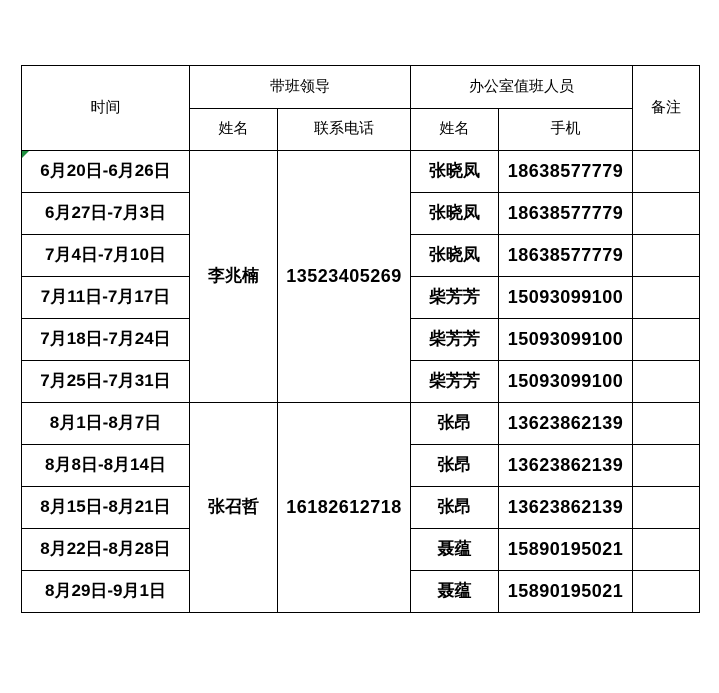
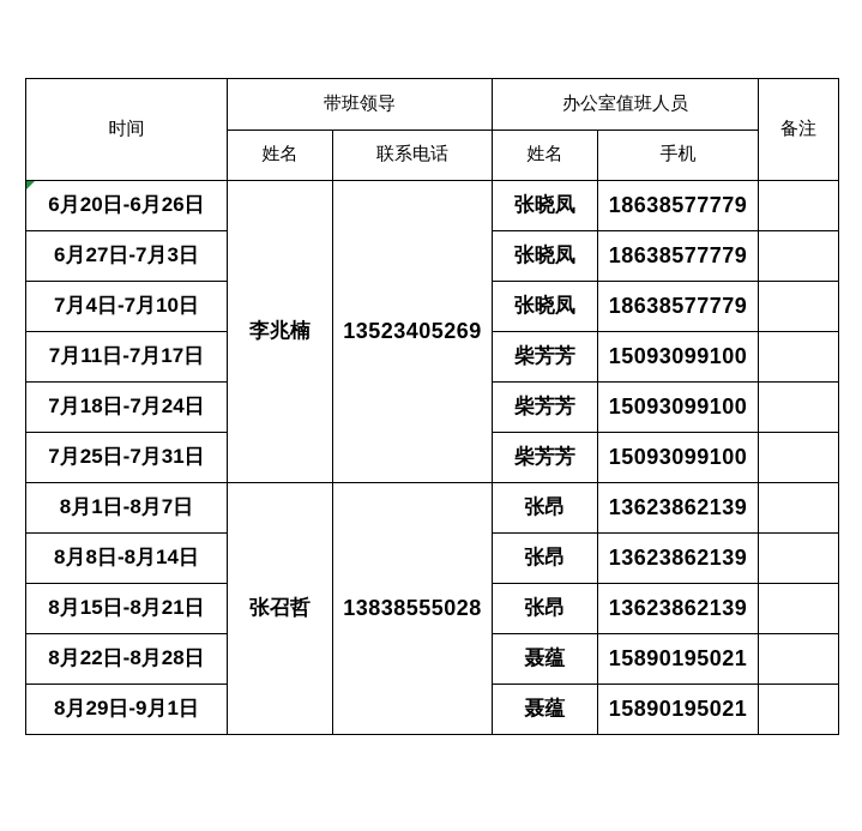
  时间	带班领导	办公室值班人员	备注
  姓名	联系电话	姓名	手机
  6月20日-6月26日	李兆楠	13523405269	张晓凤	18638577779
  6月27日-7月3日	张晓凤	18638577779
  7月4日-7月10日	张晓凤	18638577779
  7月11日-7月17日	柴芳芳	15093099100
  7月18日-7月24日	柴芳芳	15093099100
  7月25日-7月31日	柴芳芳	15093099100
- 8月1日-8月7日	张召哲	16182612718	张昂	13623862139
+ 8月1日-8月7日	张召哲	13838555028	张昂	13623862139
  8月8日-8月14日	张昂	13623862139
  8月15日-8月21日	张昂	13623862139
  8月22日-8月28日	聂蕴	15890195021
  8月29日-9月1日	聂蕴	15890195021
